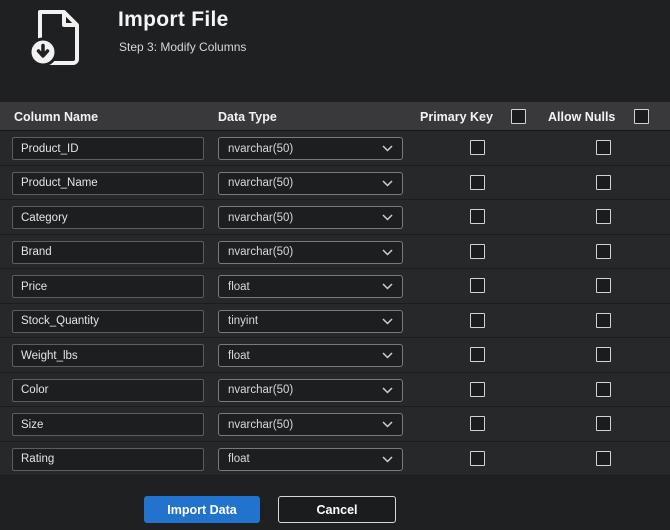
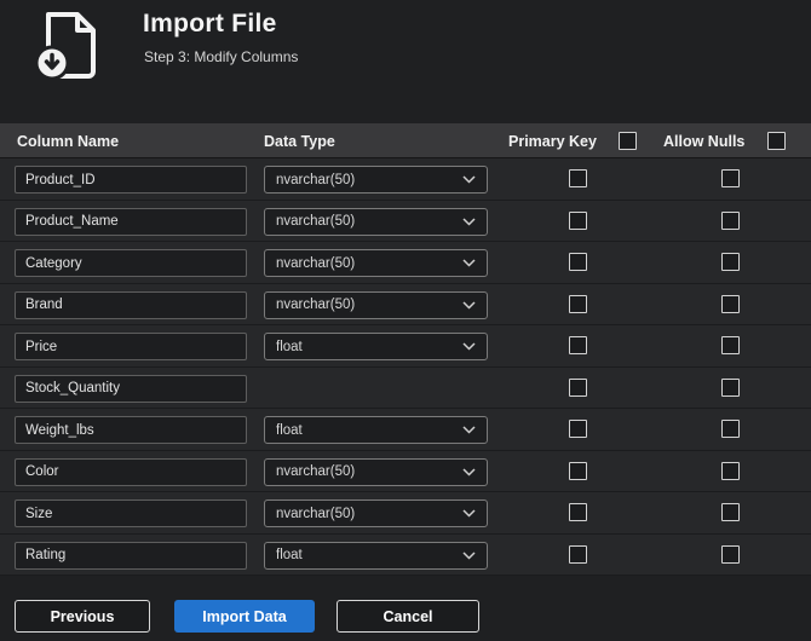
  Import File
  Step 3: Modify Columns
  Column Name
  Data Type
  Primary Key
  Allow Nulls
  Product_ID
  nvarchar(50)
  Product_Name
  nvarchar(50)
  Category
  nvarchar(50)
  Brand
  nvarchar(50)
  Price
  float
  Stock_Quantity
- tinyint
  Weight_lbs
  float
  Color
  nvarchar(50)
  Size
  nvarchar(50)
  Rating
  float
+ Previous
  Import Data
  Cancel
